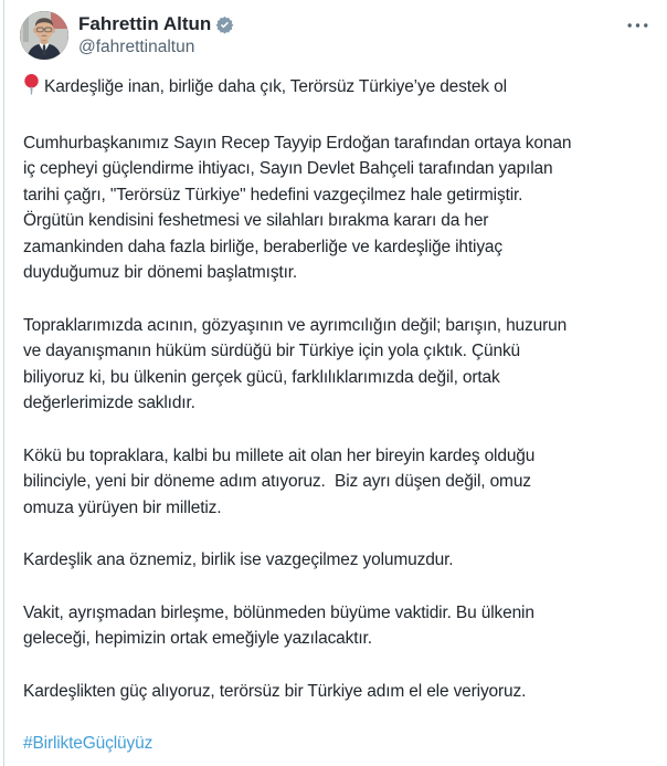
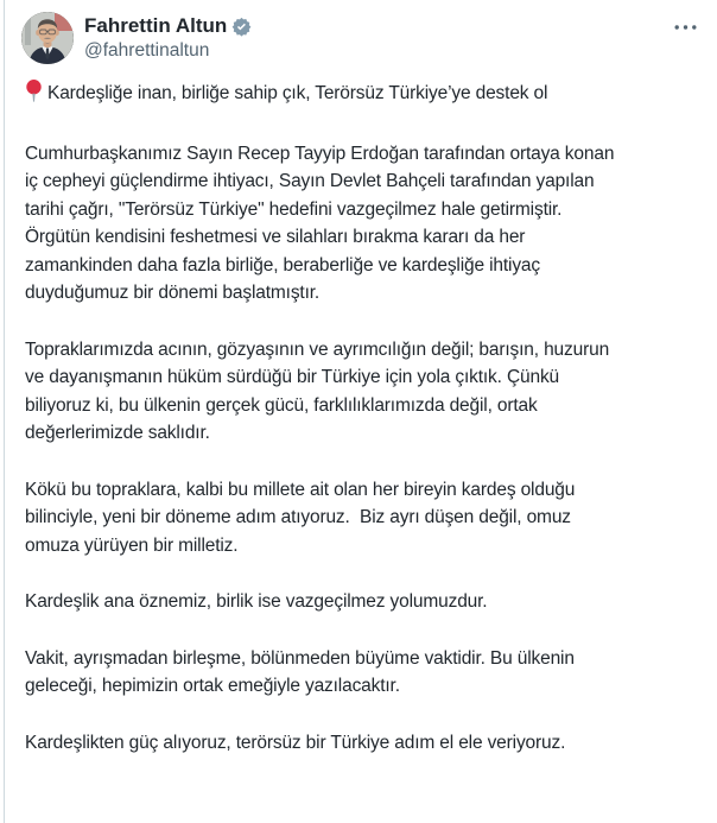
  Fahrettin Altun
  @fahrettinaltun
- Kardeşliğe inan, birliğe daha çık, Terörsüz Türkiye’ye destek ol
+ Kardeşliğe inan, birliğe sahip çık, Terörsüz Türkiye’ye destek ol
  Cumhurbaşkanımız Sayın Recep Tayyip Erdoğan tarafından ortaya konan
  iç cepheyi güçlendirme ihtiyacı, Sayın Devlet Bahçeli tarafından yapılan
  tarihi çağrı, "Terörsüz Türkiye" hedefini vazgeçilmez hale getirmiştir.
  Örgütün kendisini feshetmesi ve silahları bırakma kararı da her
  zamankinden daha fazla birliğe, beraberliğe ve kardeşliğe ihtiyaç
  duyduğumuz bir dönemi başlatmıştır.
  Topraklarımızda acının, gözyaşının ve ayrımcılığın değil; barışın, huzurun
  ve dayanışmanın hüküm sürdüğü bir Türkiye için yola çıktık. Çünkü
  biliyoruz ki, bu ülkenin gerçek gücü, farklılıklarımızda değil, ortak
  değerlerimizde saklıdır.
  Kökü bu topraklara, kalbi bu millete ait olan her bireyin kardeş olduğu
  bilinciyle, yeni bir döneme adım atıyoruz. Biz ayrı düşen değil, omuz
  omuza yürüyen bir milletiz.
  Kardeşlik ana öznemiz, birlik ise vazgeçilmez yolumuzdur.
  Vakit, ayrışmadan birleşme, bölünmeden büyüme vaktidir. Bu ülkenin
  geleceği, hepimizin ortak emeğiyle yazılacaktır.
  Kardeşlikten güç alıyoruz, terörsüz bir Türkiye adım el ele veriyoruz.
- #BirlikteGüçlüyüz
